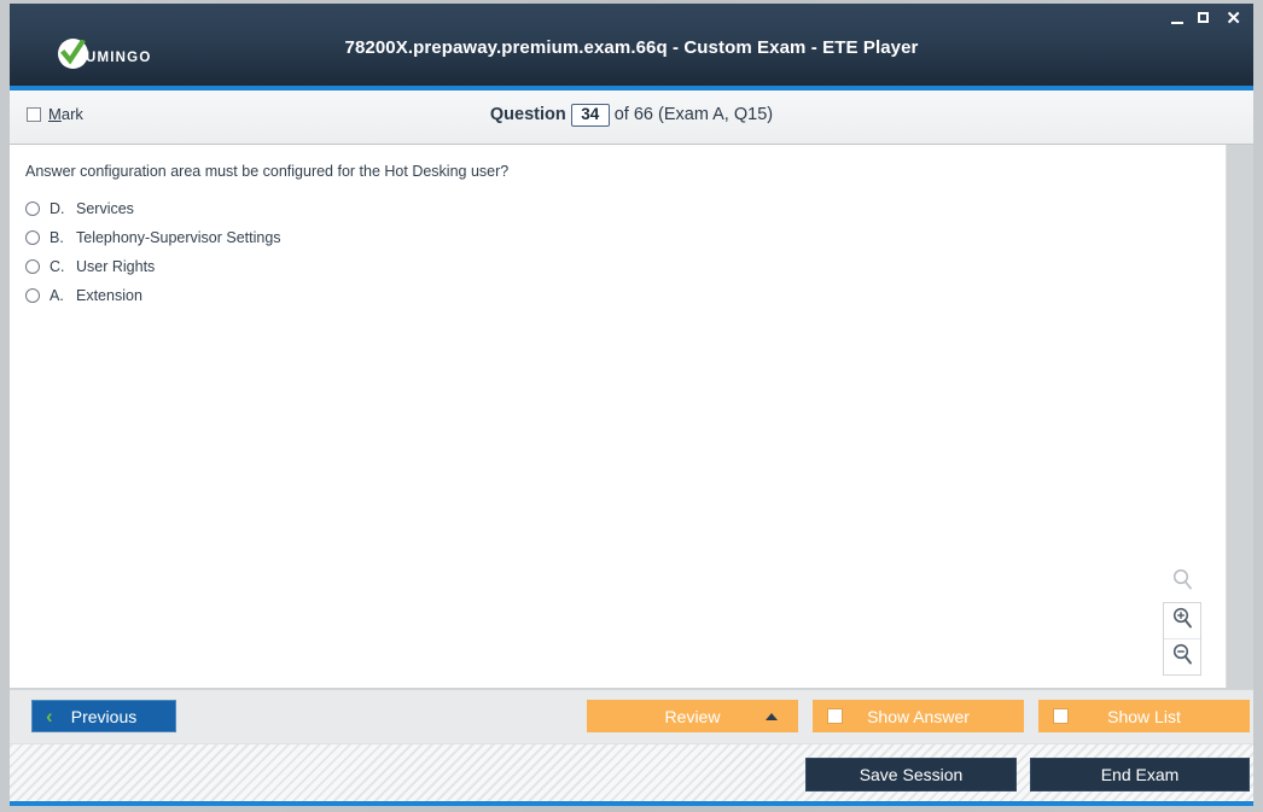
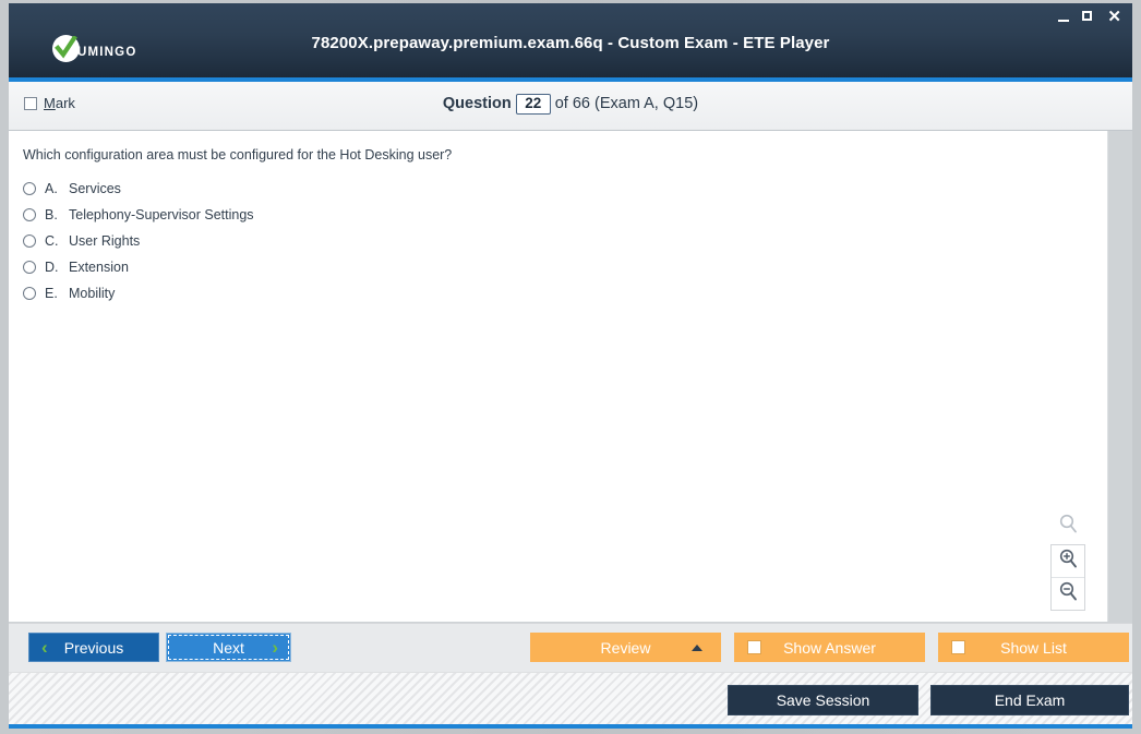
  UMINGO
  78200X.prepaway.premium.exam.66q - Custom Exam - ETE Player
  ✕
  Mark
- Question 34 of 66 (Exam A, Q15)
+ Question 22 of 66 (Exam A, Q15)
- Answer configuration area must be configured for the Hot Desking user?
+ Which configuration area must be configured for the Hot Desking user?
- D.
+ A.
  Services
  B.
  Telephony-Supervisor Settings
  C.
  User Rights
- A.
+ D.
  Extension
+ E.
+ Mobility
  ‹
  Previous
+ Next
+ ›
  Review
  Show Answer
  Show List
  Save Session
  End Exam
